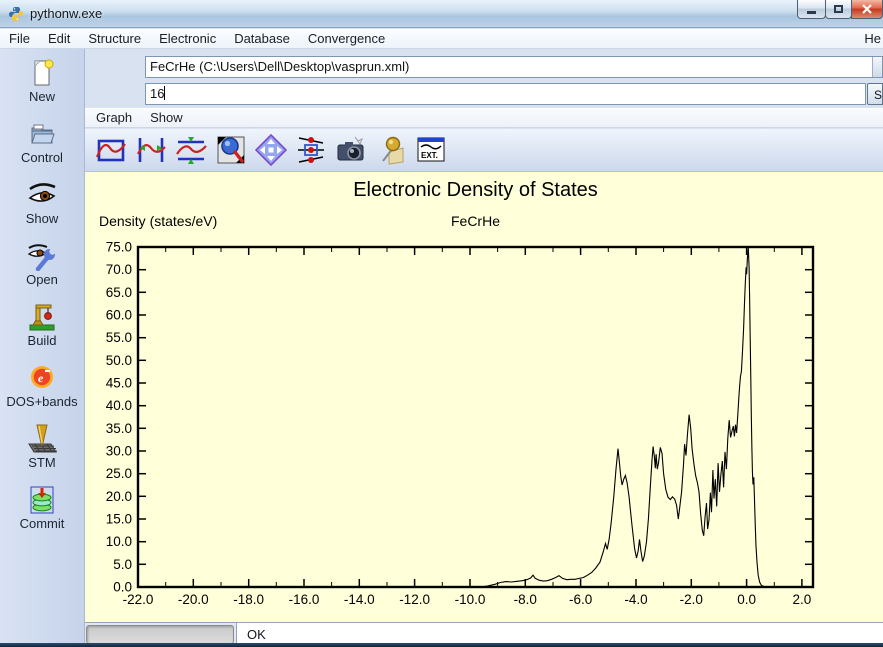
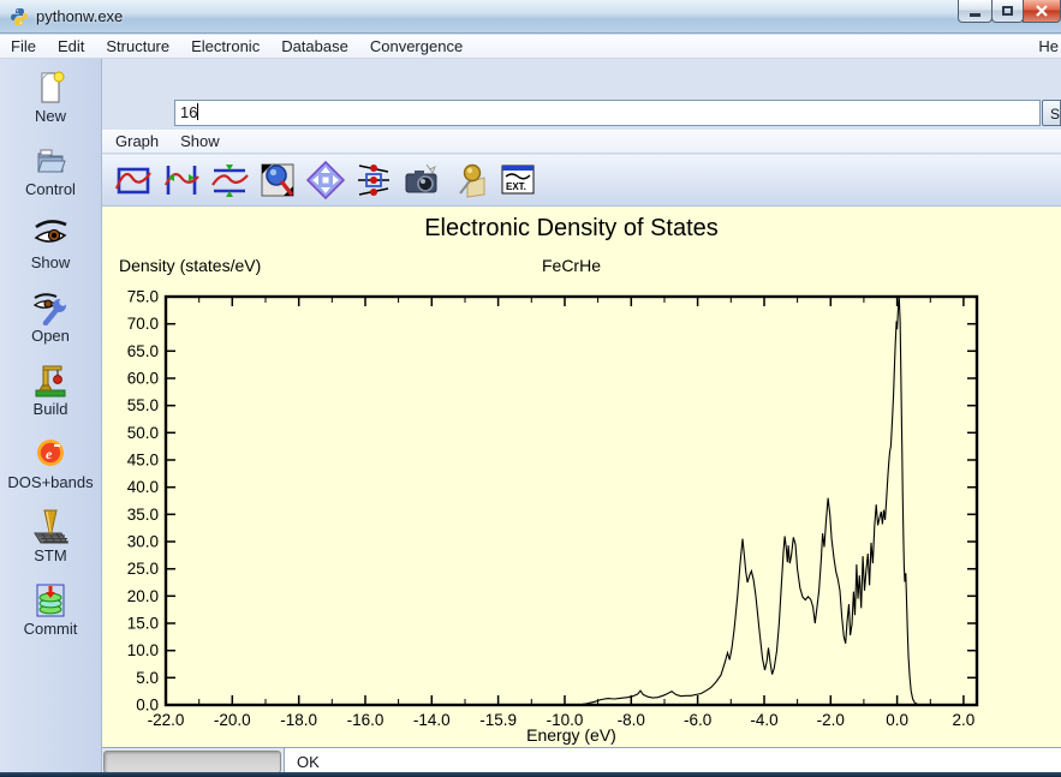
  pythonw.exe
  File
  Edit
  Structure
  Electronic
  Database
  Convergence
  He
  New
  Control
  Show
  Open
  Build
  e
  DOS+bands
  STM
  Commit
- FeCrHe (C:\Users\Dell\Desktop\vasprun.xml)
  16
  S
  Graph
  Show
  EXT.
  Electronic Density of States
  FeCrHe
  Density (states/eV)
  -22.0
  -20.0
  -18.0
  -16.0
  -14.0
- -12.0
+ -15.9
  -10.0
  -8.0
  -6.0
  -4.0
  -2.0
  0.0
  2.0
  0.0
  5.0
  10.0
  15.0
  20.0
  25.0
  30.0
  35.0
  40.0
  45.0
  50.0
  55.0
  60.0
  65.0
  70.0
  75.0
+ Energy (eV)
  OK
